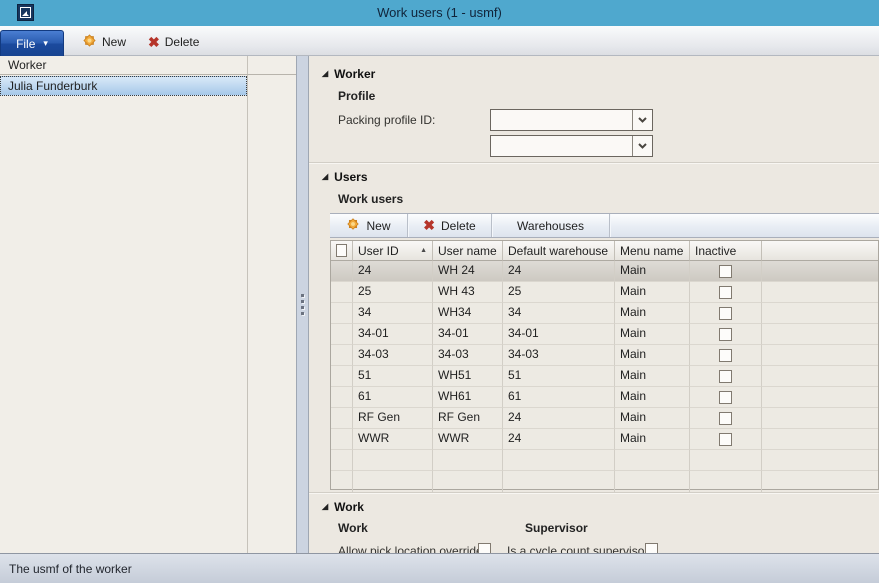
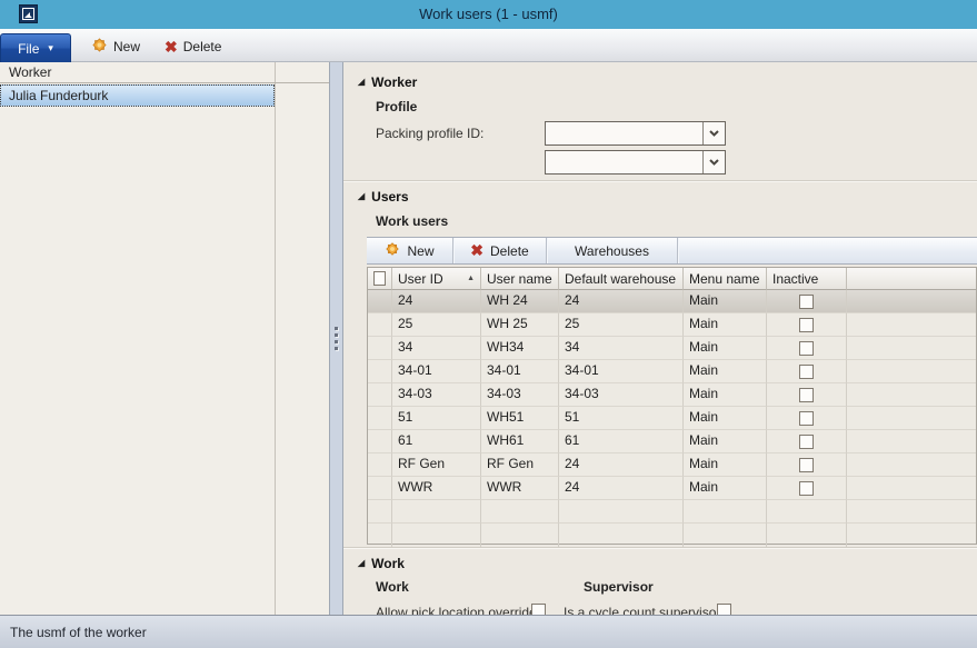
  Work users (1 - usmf)
  File
  ▾
  New
  ✖
  Delete
  Worker
  Julia Funderburk
  ◢
  Worker
  Profile
  Packing profile ID:
  ◢
  Users
  Work users
  New
  ✖
  Delete
  Warehouses
  User ID
  User name
  Default warehouse
  Menu name
  Inactive
  24
  WH 24
  24
  Main
  25
- WH 43
+ WH 25
  25
  Main
  34
  WH34
  34
  Main
  34-01
  34-01
  34-01
  Main
  34-03
  34-03
  34-03
  Main
  51
  WH51
  51
  Main
  61
  WH61
  61
  Main
  RF Gen
  RF Gen
  24
  Main
  WWR
  WWR
  24
  Main
  ◢
  Work
  Work
  Supervisor
  Allow pick location overrid
  Is a cycle count superviso
  The usmf of the worker
